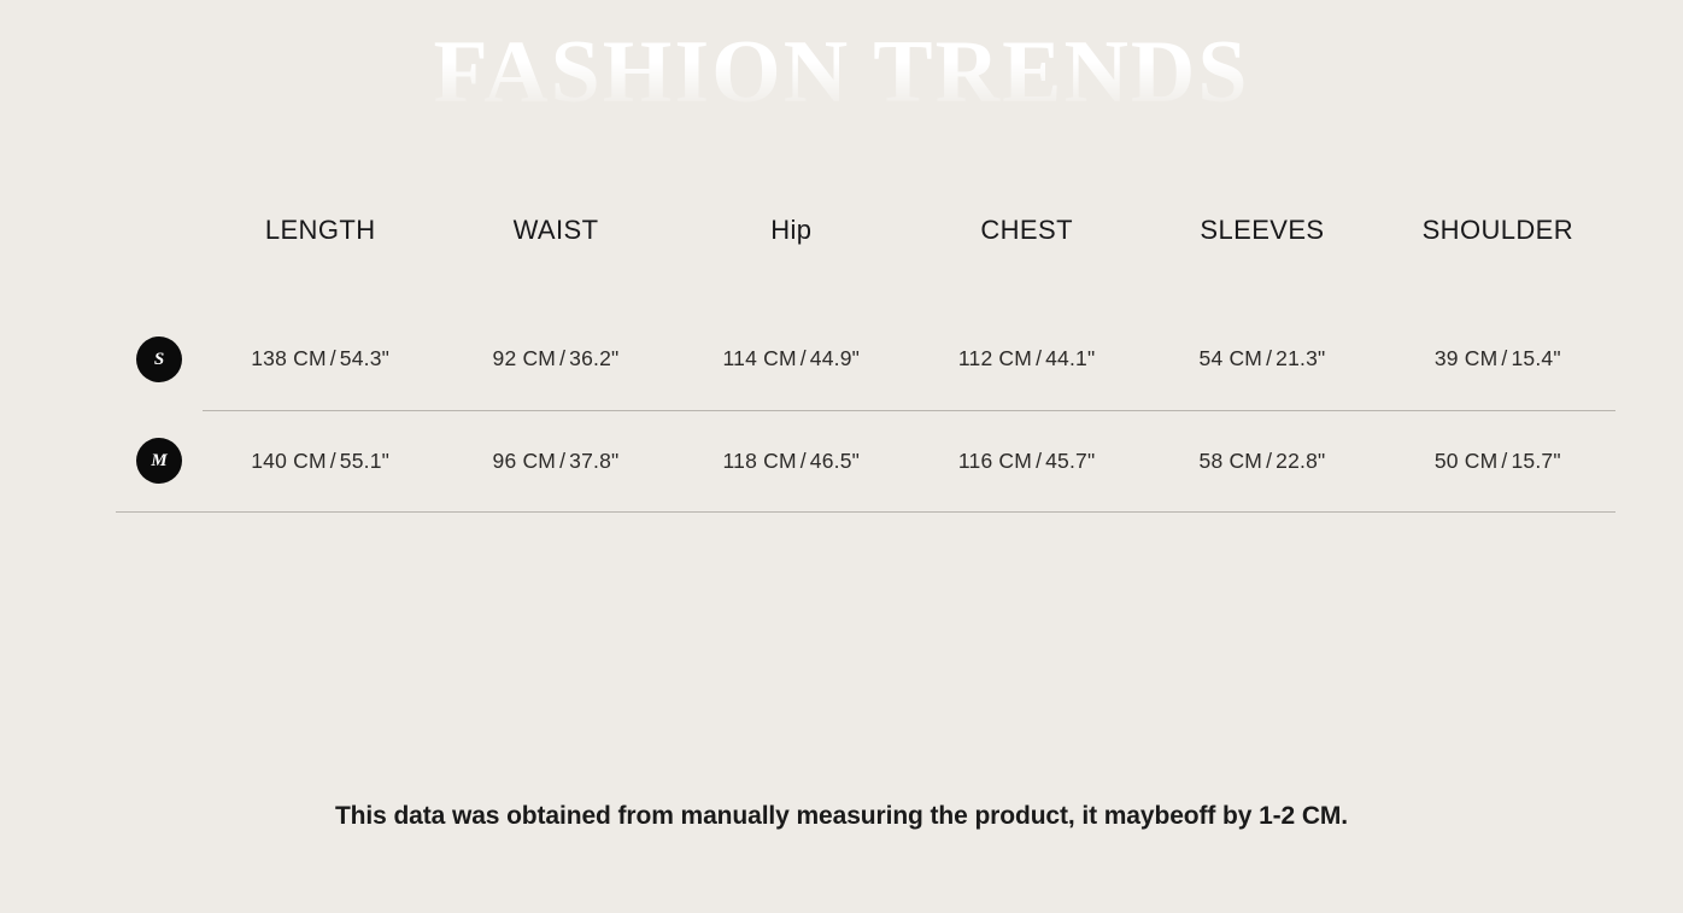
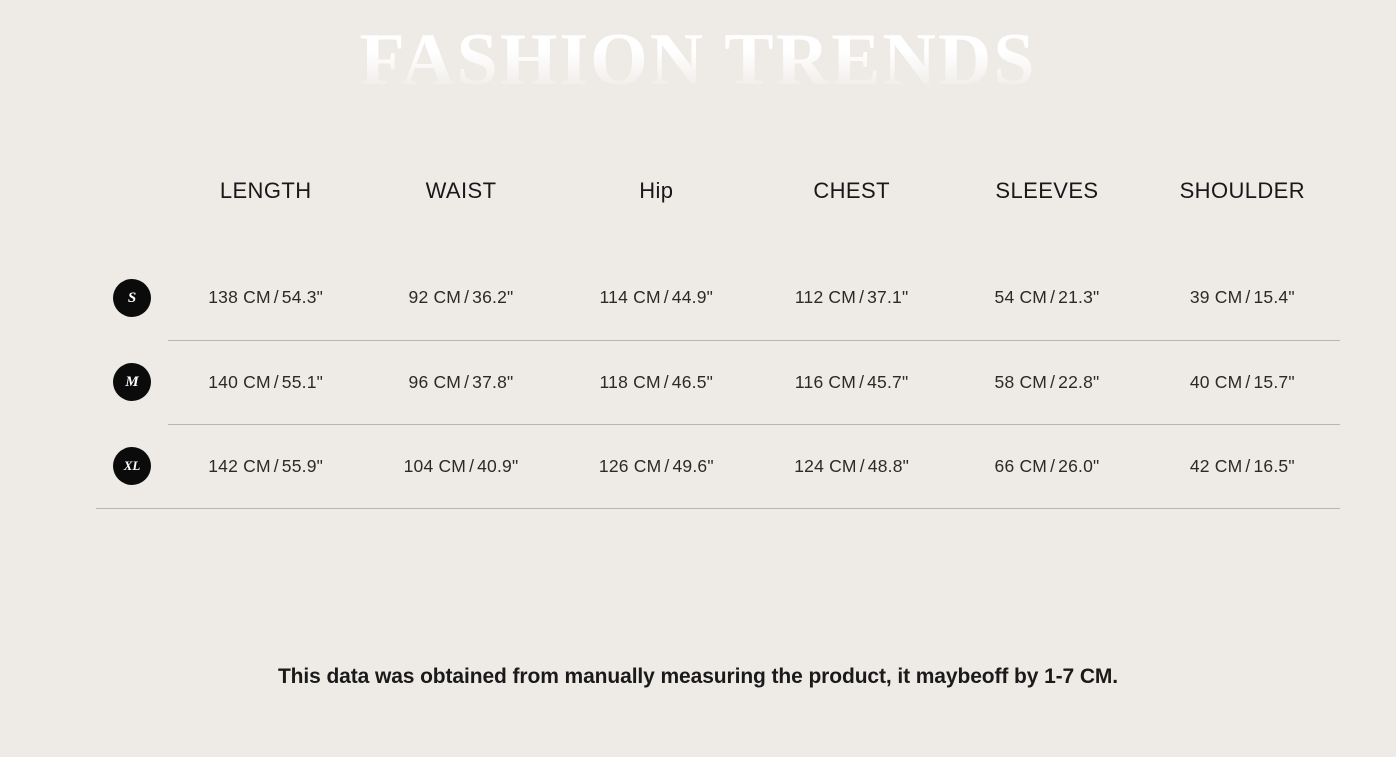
  FASHION TRENDS
  	LENGTH	WAIST	Hip	CHEST	SLEEVES	SHOULDER
- S	138 CM / 54.3"	92 CM / 36.2"	114 CM / 44.9"	112 CM / 44.1"	54 CM / 21.3"	39 CM / 15.4"
+ S	138 CM / 54.3"	92 CM / 36.2"	114 CM / 44.9"	112 CM / 37.1"	54 CM / 21.3"	39 CM / 15.4"
- M	140 CM / 55.1"	96 CM / 37.8"	118 CM / 46.5"	116 CM / 45.7"	58 CM / 22.8"	50 CM / 15.7"
+ M	140 CM / 55.1"	96 CM / 37.8"	118 CM / 46.5"	116 CM / 45.7"	58 CM / 22.8"	40 CM / 15.7"
+ XL	142 CM / 55.9"	104 CM / 40.9"	126 CM / 49.6"	124 CM / 48.8"	66 CM / 26.0"	42 CM / 16.5"
- This data was obtained from manually measuring the product, it maybeoff by 1-2 CM.
+ This data was obtained from manually measuring the product, it maybeoff by 1-7 CM.
